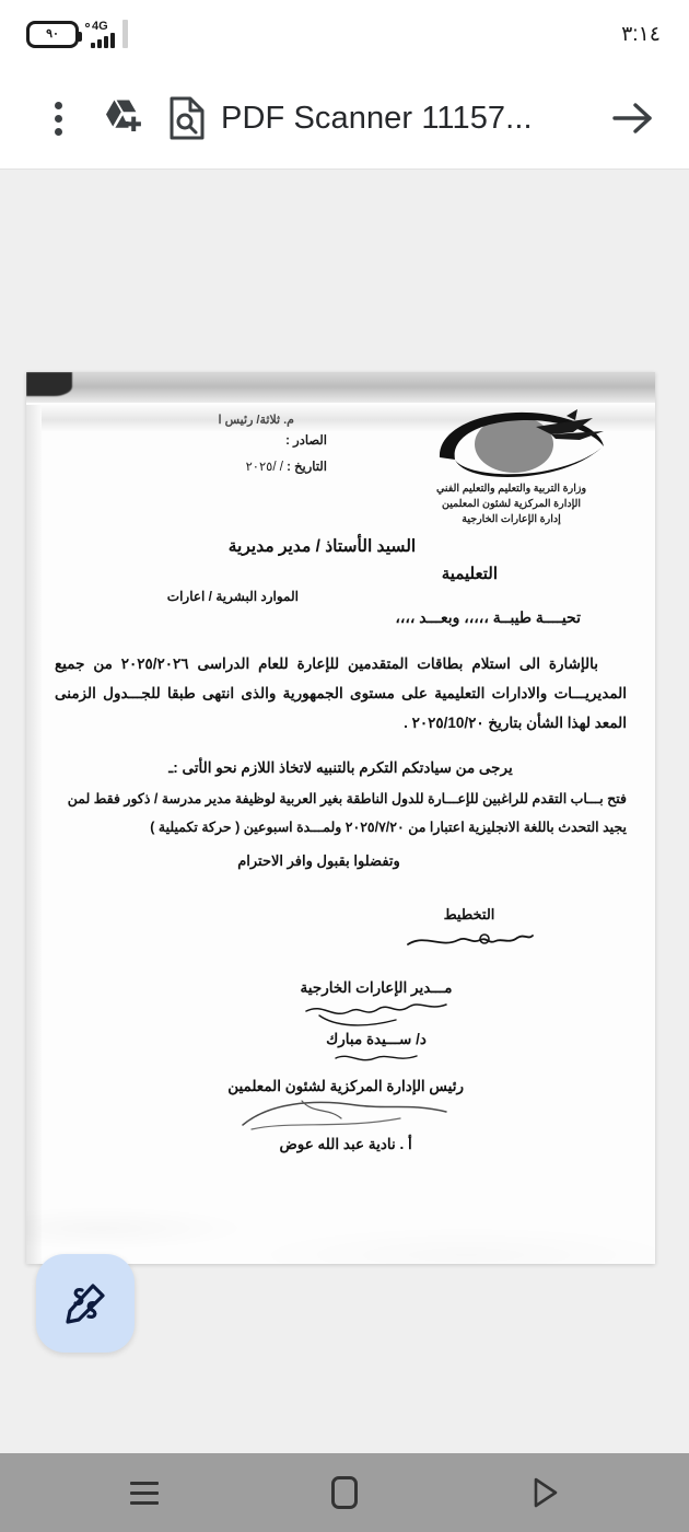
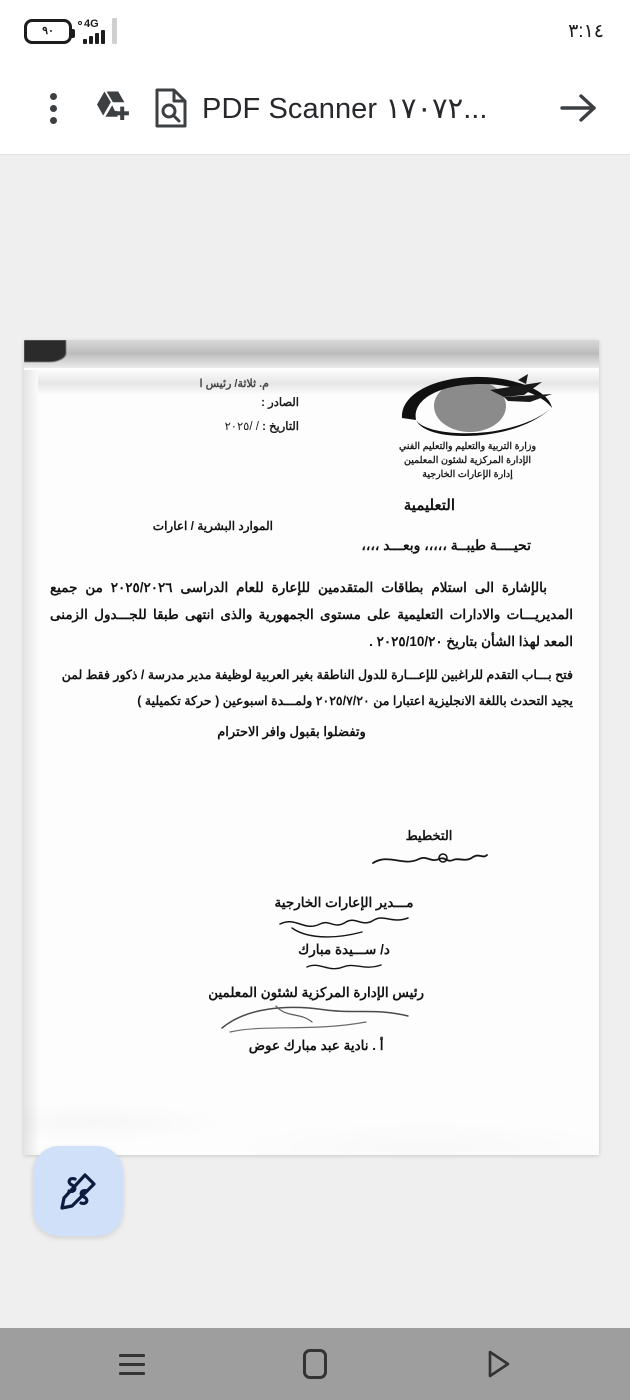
  ٩٠
  4G
  ٣:١٤
- PDF Scanner 11157...
+ PDF Scanner ١٧٠٧٢...
  م. ثلاثة/ رئيس ا
  وزارة التربية والتعليم والتعليم الفني
  الإدارة المركزية لشئون المعلمين
  إدارة الإعارات الخارجية
  الصادر :
  التاريخ : / /٢٠٢٥
- السيد الأستاذ / مدير مديرية
  التعليمية
  الموارد البشرية / اعارات
  تحيــــة طيبــة ،،،،، وبعـــد ،،،،
  بالإشارة الى استلام بطاقات المتقدمين للإعارة للعام الدراسى ٢٠٢٥/٢٠٢٦ من جميع المديريـــات والادارات التعليمية على مستوى الجمهورية والذى انتهى طبقا للجـــدول الزمنى المعد لهذا الشأن بتاريخ ٢٠٢٥/10/٢٠ .
- يرجى من سيادتكم التكرم بالتنبيه لاتخاذ اللازم نحو الأتى :ـ
  فتح بـــاب التقدم للراغبين للإعـــارة للدول الناطقة بغير العربية لوظيفة مدير مدرسة / ذكور فقط لمن يجيد التحدث باللغة الانجليزية اعتبارا من ٢٠٢٥/٧/٢٠ ولمـــدة اسبوعين ( حركة تكميلية )
  وتفضلوا بقبول وافر الاحترام
  التخطيط
  مـــدير الإعارات الخارجية
  د/ ســـيدة مبارك
  رئيس الإدارة المركزية لشئون المعلمين
- أ . نادية عبد الله عوض
+ أ . نادية عبد مبارك عوض
